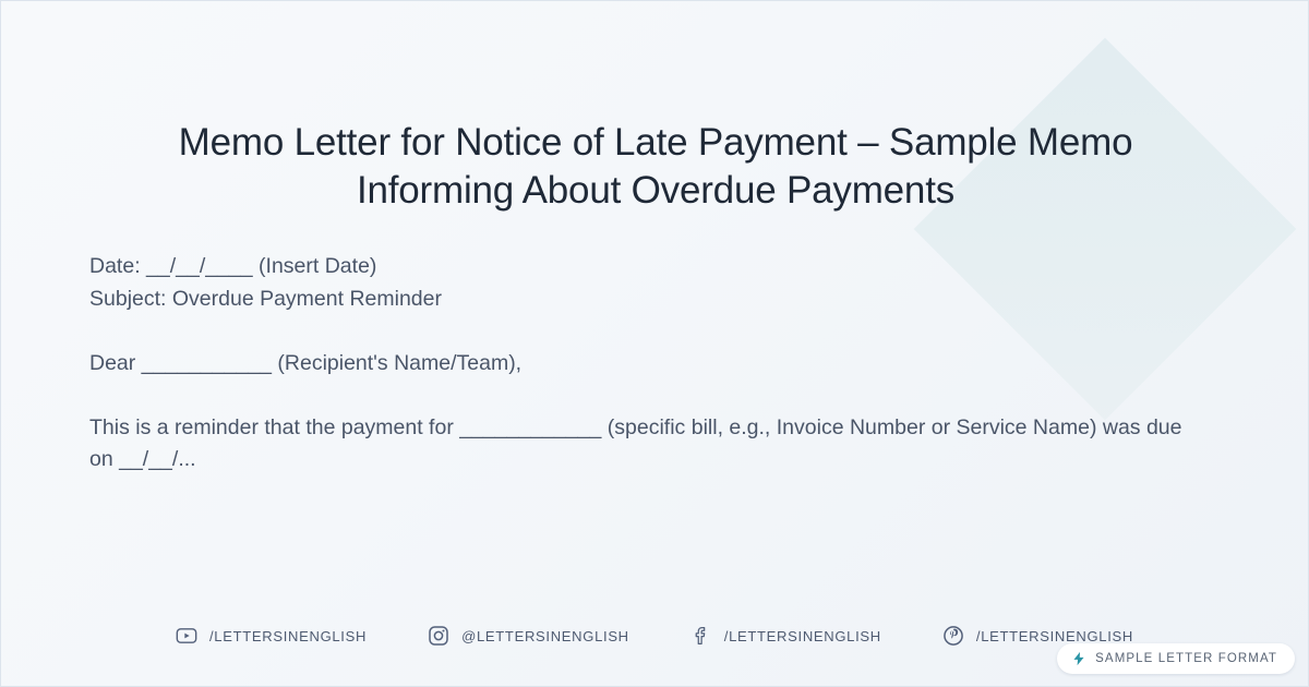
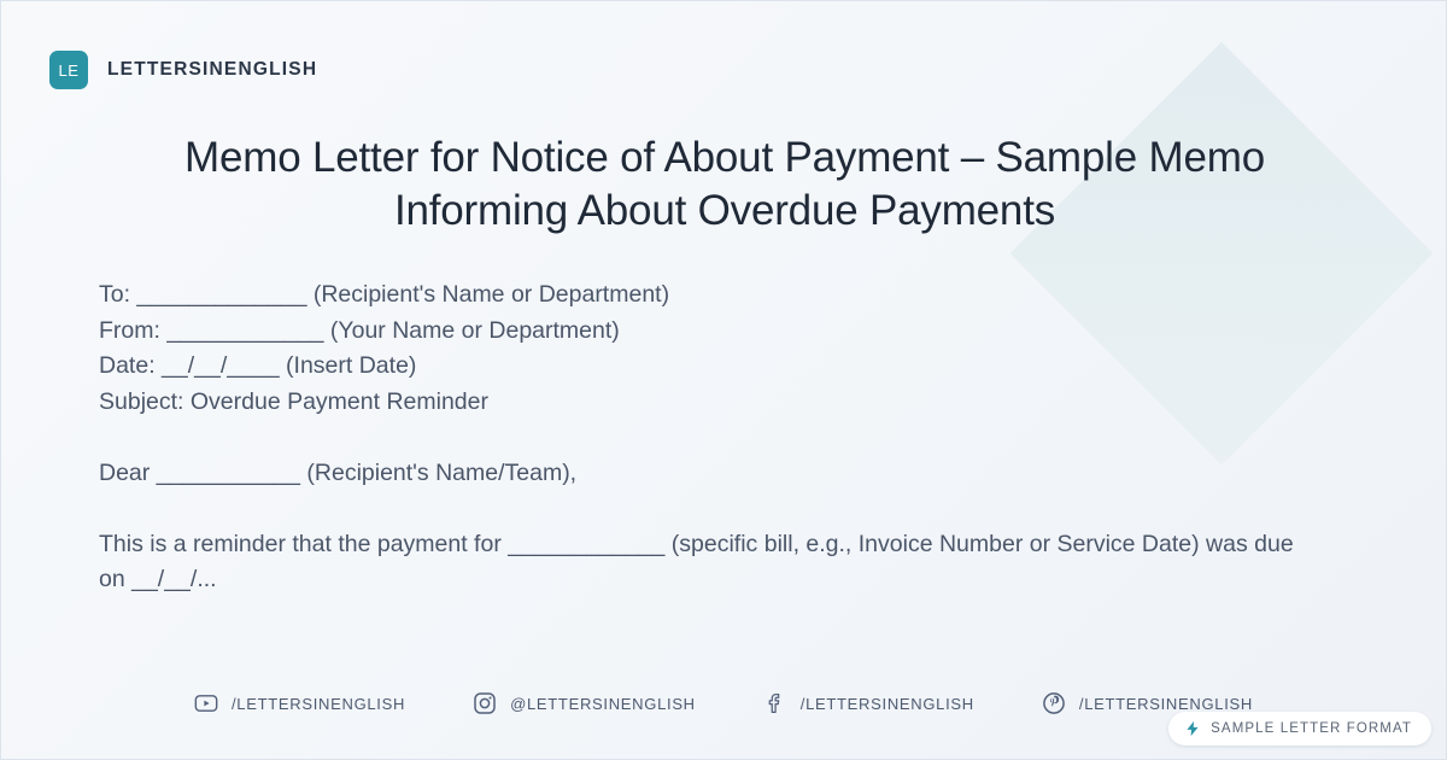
+ LE
+ LETTERSINENGLISH
- Memo Letter for Notice of Late Payment – Sample Memo Informing About Overdue Payments
+ Memo Letter for Notice of About Payment – Sample Memo Informing About Overdue Payments
+ To: _____________ (Recipient's Name or Department)
+ From: ____________ (Your Name or Department)
  Date: __/__/____ (Insert Date)
  Subject: Overdue Payment Reminder
  Dear ___________ (Recipient's Name/Team),
- This is a reminder that the payment for ____________ (specific bill, e.g., Invoice Number or Service Name) was due on __/__/...
+ This is a reminder that the payment for ____________ (specific bill, e.g., Invoice Number or Service Date) was due on __/__/...
  /LETTERSINENGLISH
  @LETTERSINENGLISH
  /LETTERSINENGLISH
  /LETTERSINENGLISH
  SAMPLE LETTER FORMAT
